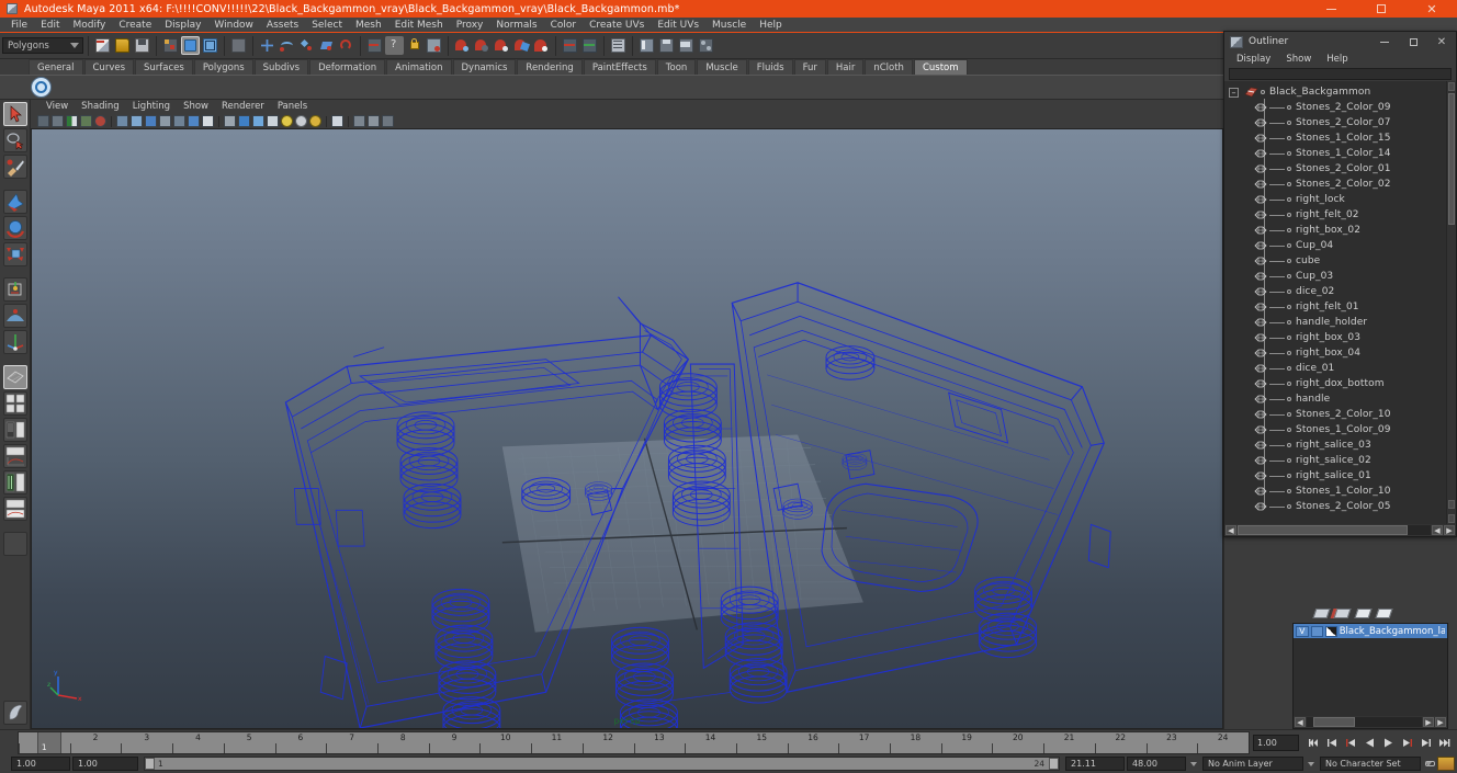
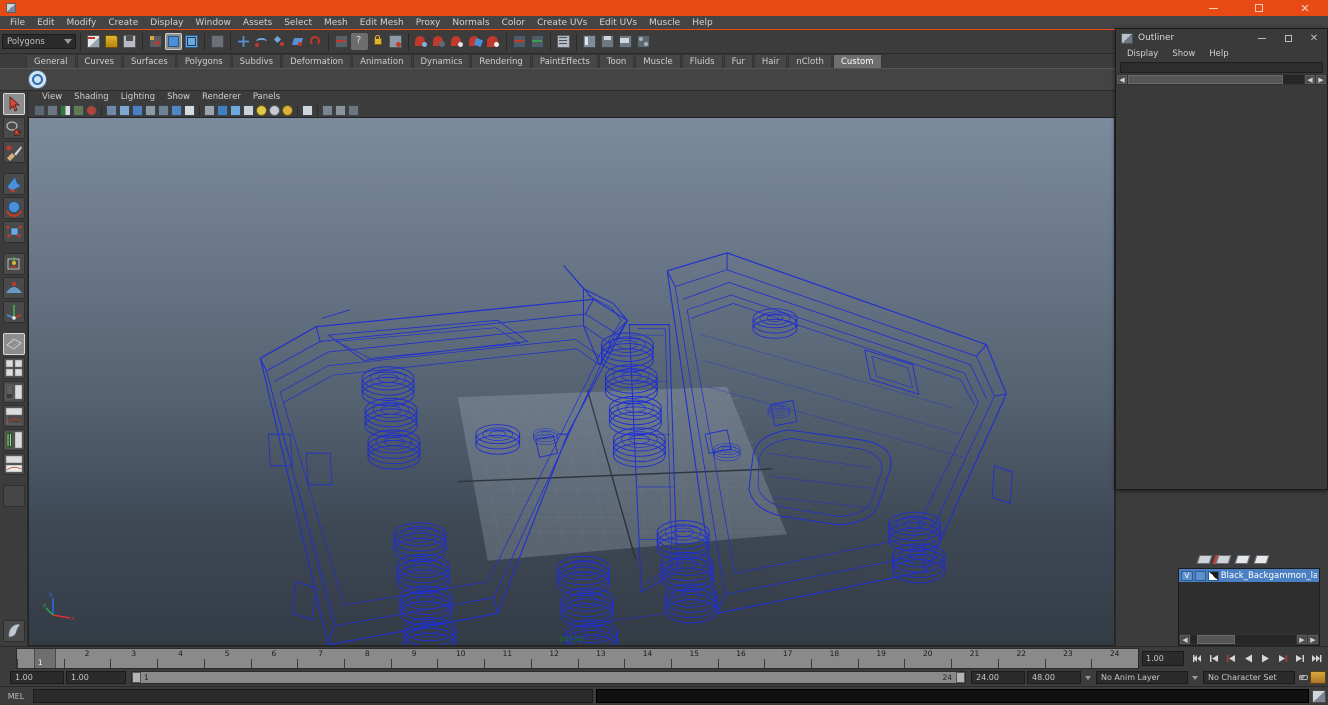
- Autodesk Maya 2011 x64: F:\!!!!CONV!!!!!\22\Black_Backgammon_vray\Black_Backgammon_vray\Black_Backgammon.mb*
  ✕
  File
  Edit
  Modify
  Create
  Display
  Window
  Assets
  Select
  Mesh
  Edit Mesh
  Proxy
  Normals
  Color
  Create UVs
  Edit UVs
  Muscle
  Help
  Polygons
  ?
  General
  Curves
  Surfaces
  Polygons
  Subdivs
  Deformation
  Animation
  Dynamics
  Rendering
  PaintEffects
  Toon
  Muscle
  Fluids
  Fur
  Hair
  nCloth
  Custom
  View
  Shading
  Lighting
  Show
  Renderer
  Panels
  persp
  V
  Black_Backgammon_la
  ◀
  ▶
  ▶
  2
  3
  4
  5
  6
  7
  8
  9
  10
  11
  12
  13
  14
  15
  16
  17
  18
  19
  20
  21
  22
  23
  24
  1
  1.00
  1.00
  1.00
  1
  24
- 21.11
+ 24.00
  48.00
  No Anim Layer
  No Character Set
+ MEL
  Outliner
  ✕
  Display
  Show
  Help
- –
- Black_Backgammon
- Stones_2_Color_09
- Stones_2_Color_07
- Stones_1_Color_15
- Stones_1_Color_14
- Stones_2_Color_01
- Stones_2_Color_02
- right_lock
- right_felt_02
- right_box_02
- Cup_04
- cube
- Cup_03
- dice_02
- right_felt_01
- handle_holder
- right_box_03
- right_box_04
- dice_01
- right_dox_bottom
- handle
- Stones_2_Color_10
- Stones_1_Color_09
- right_salice_03
- right_salice_02
- right_salice_01
- Stones_1_Color_10
- Stones_2_Color_05
  ◀
  ◀
  ▶
